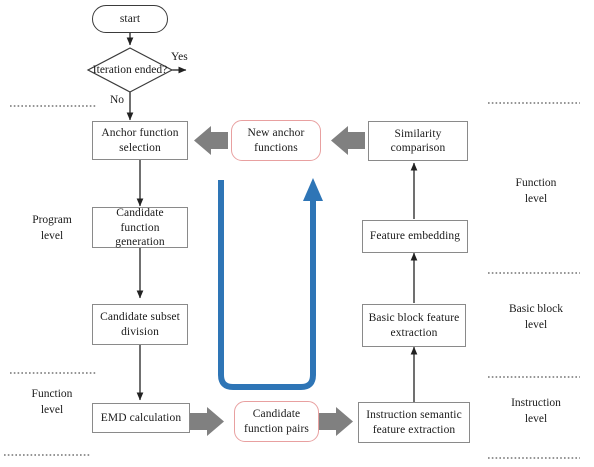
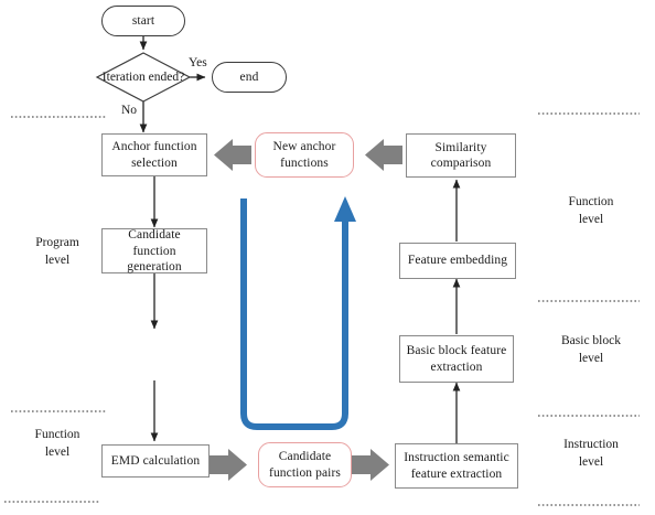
  start
  Iteration ended?
+ end
  Yes
  No
  Anchor function selection
  Candidate function generation
- Candidate subset division
  EMD calculation
  Candidate function pairs
  Instruction semantic feature extraction
  Basic block feature extraction
  Feature embedding
  Similarity comparison
  New anchor functions
  Program
  level
  Function
  level
  Function
  level
  Basic block
  level
  Instruction
  level
